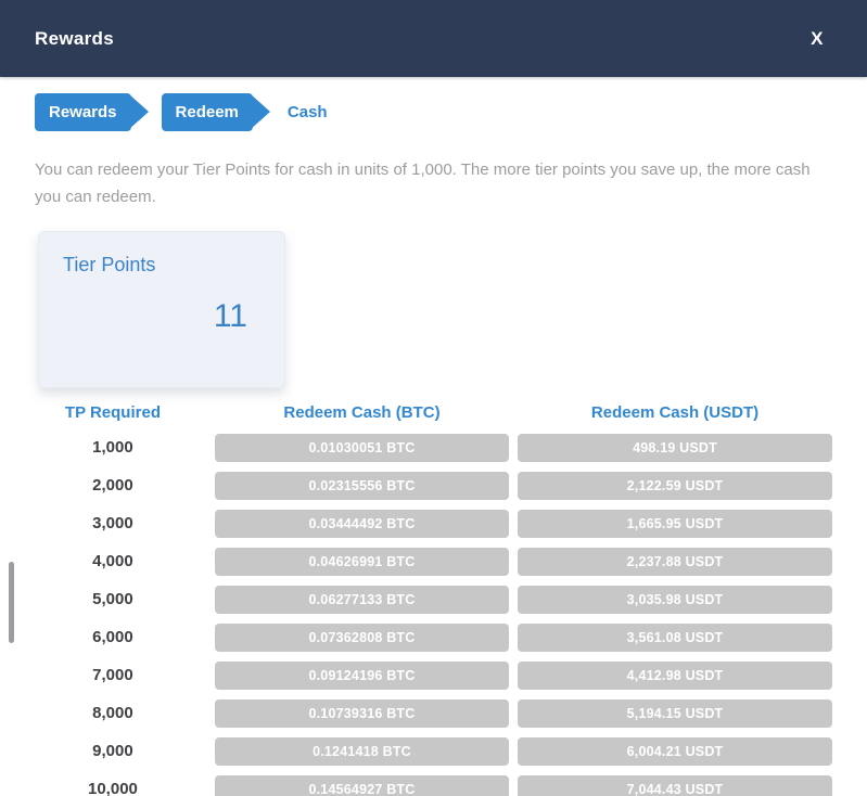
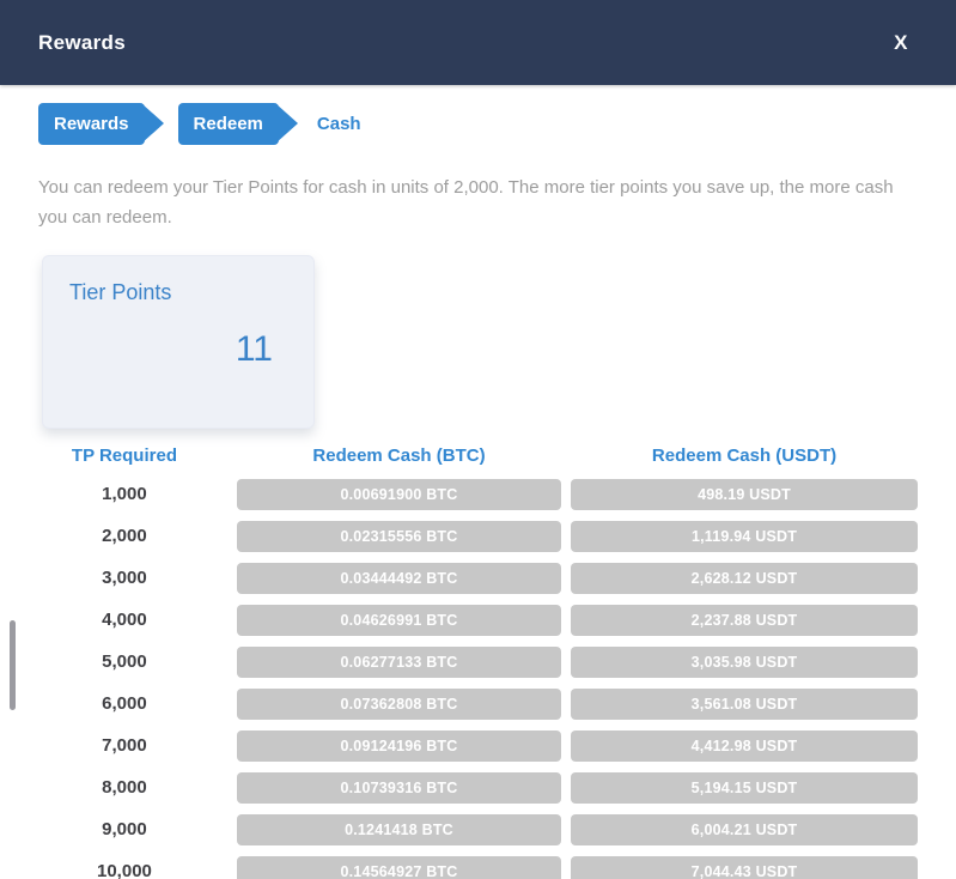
  Rewards
  X
  Rewards
  Redeem
  Cash
- You can redeem your Tier Points for cash in units of 1,000. The more tier points you save up, the more cash you can redeem.
+ You can redeem your Tier Points for cash in units of 2,000. The more tier points you save up, the more cash you can redeem.
  Tier Points
  11
  TP Required
  Redeem Cash (BTC)
  Redeem Cash (USDT)
  1,000
- 0.01030051 BTC
+ 0.00691900 BTC
  498.19 USDT
  2,000
  0.02315556 BTC
- 2,122.59 USDT
+ 1,119.94 USDT
  3,000
  0.03444492 BTC
- 1,665.95 USDT
+ 2,628.12 USDT
  4,000
  0.04626991 BTC
  2,237.88 USDT
  5,000
  0.06277133 BTC
  3,035.98 USDT
  6,000
  0.07362808 BTC
  3,561.08 USDT
  7,000
  0.09124196 BTC
  4,412.98 USDT
  8,000
  0.10739316 BTC
  5,194.15 USDT
  9,000
  0.1241418 BTC
  6,004.21 USDT
  10,000
  0.14564927 BTC
  7,044.43 USDT
